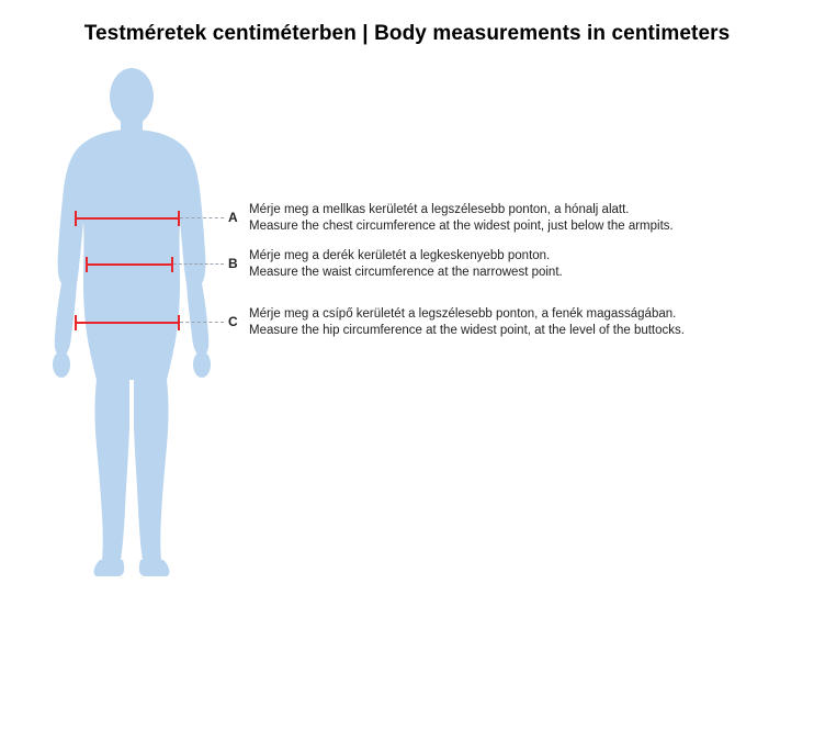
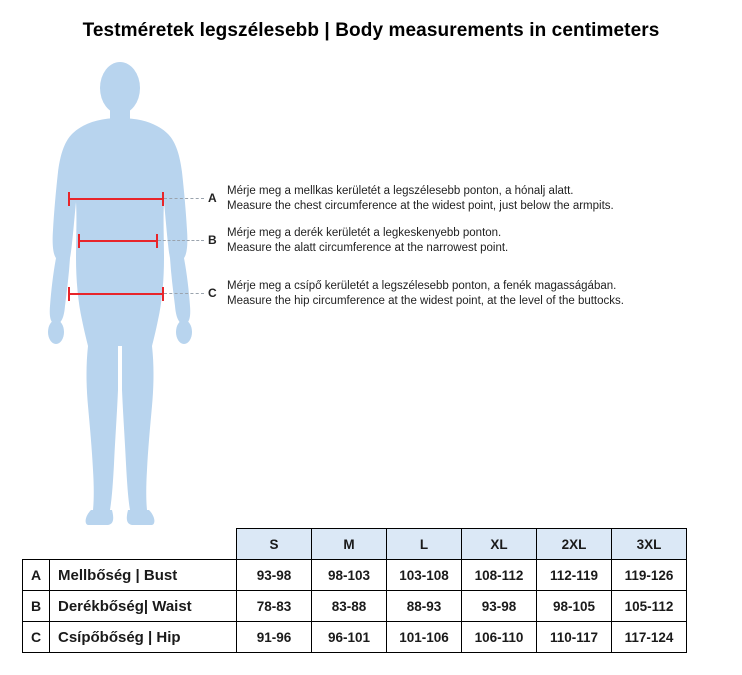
- Testméretek centiméterben | Body measurements in centimeters
+ Testméretek legszélesebb | Body measurements in centimeters
  A
  Mérje meg a mellkas kerületét a legszélesebb ponton, a hónalj alatt.
  Measure the chest circumference at the widest point, just below the armpits.
  B
  Mérje meg a derék kerületét a legkeskenyebb ponton.
- Measure the waist circumference at the narrowest point.
+ Measure the alatt circumference at the narrowest point.
  C
  Mérje meg a csípő kerületét a legszélesebb ponton, a fenék magasságában.
  Measure the hip circumference at the widest point, at the level of the buttocks.
+ 		S	M	L	XL	2XL	3XL
+ A	Mellbőség | Bust	93-98	98-103	103-108	108-112	112-119	119-126
+ B	Derékbőség| Waist	78-83	83-88	88-93	93-98	98-105	105-112
+ C	Csípőbőség | Hip	91-96	96-101	101-106	106-110	110-117	117-124
